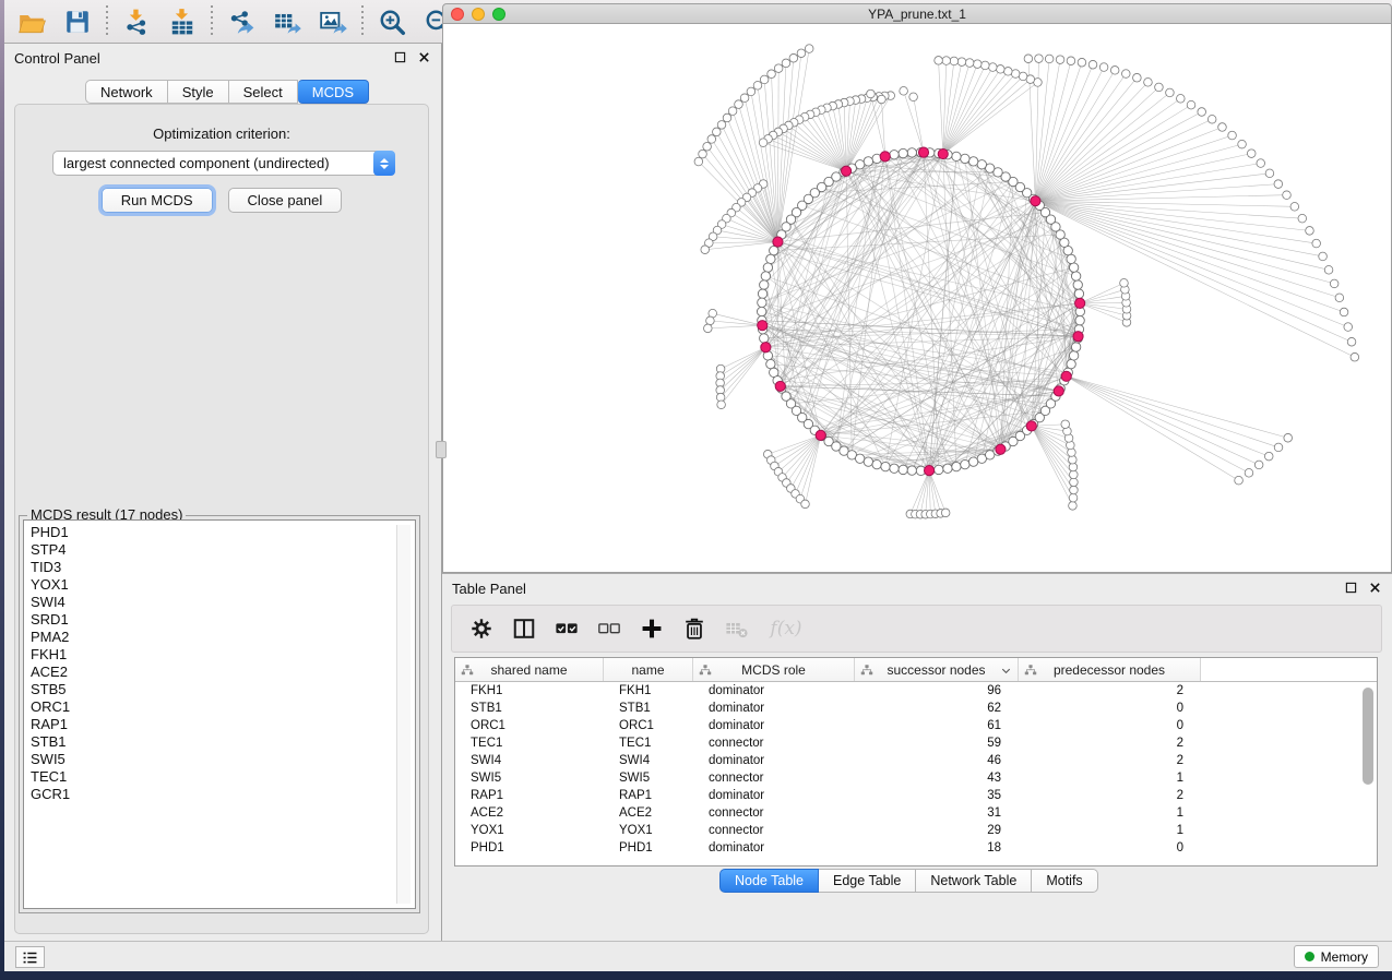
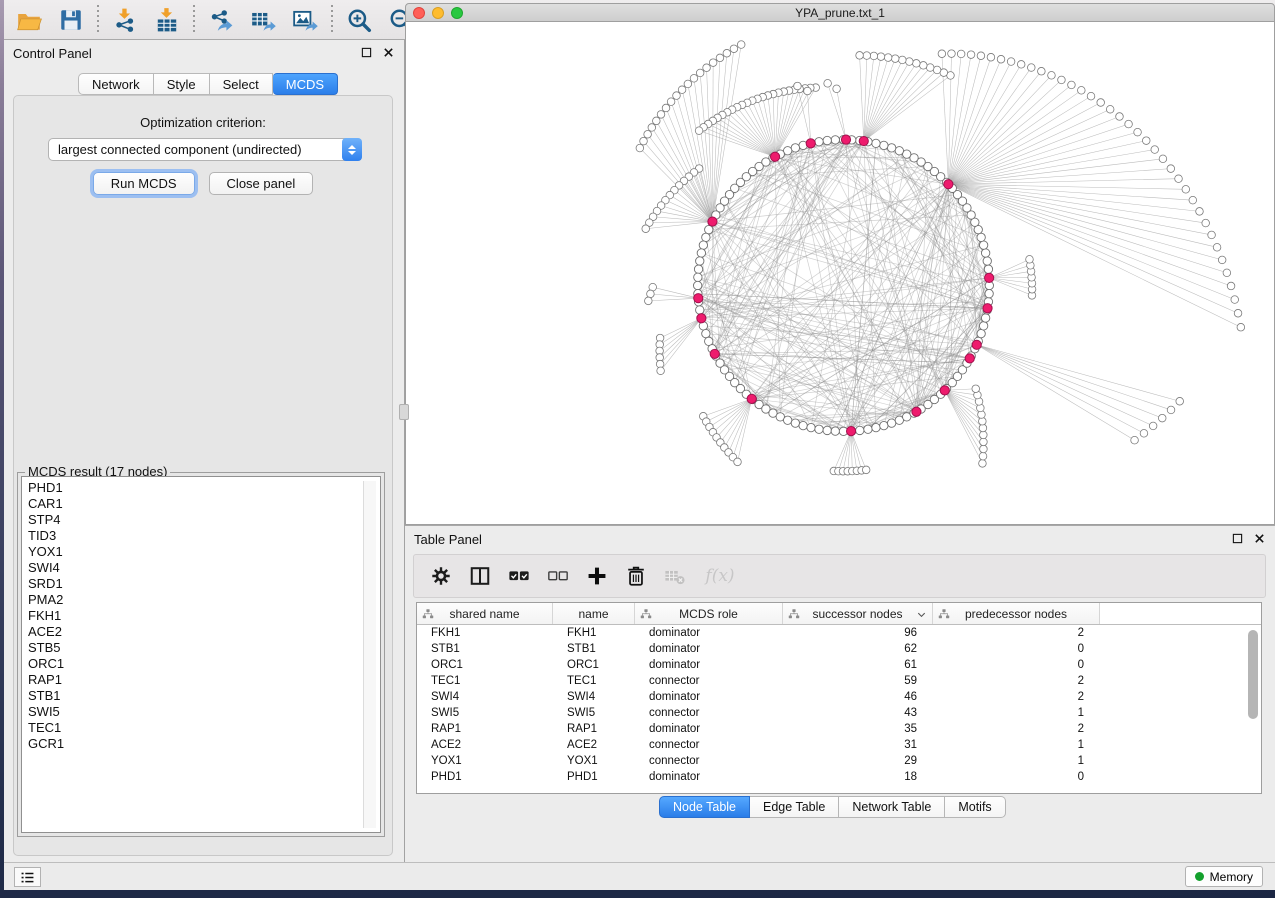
  Control Panel
  Network
  Style
  Select
  MCDS
  Optimization criterion:
  largest connected component (undirected)
  Run MCDS
  Close panel
  MCDS result (17 nodes)
  PHD1
+ CAR1
  STP4
  TID3
  YOX1
  SWI4
  SRD1
  PMA2
  FKH1
  ACE2
  STB5
  ORC1
  RAP1
  STB1
  SWI5
  TEC1
  GCR1
  YPA_prune.txt_1
  Table Panel
  f(x)
  shared name
  name
  MCDS role
  successor nodes
  predecessor nodes
  FKH1
  FKH1
  dominator
  96
  2
  STB1
  STB1
  dominator
  62
  0
  ORC1
  ORC1
  dominator
  61
  0
  TEC1
  TEC1
  connector
  59
  2
  SWI4
  SWI4
  dominator
  46
  2
  SWI5
  SWI5
  connector
  43
  1
  RAP1
  RAP1
  dominator
  35
  2
  ACE2
  ACE2
  connector
  31
  1
  YOX1
  YOX1
  connector
  29
  1
  PHD1
  PHD1
  dominator
  18
  0
  Node Table
  Edge Table
  Network Table
  Motifs
  Memory
